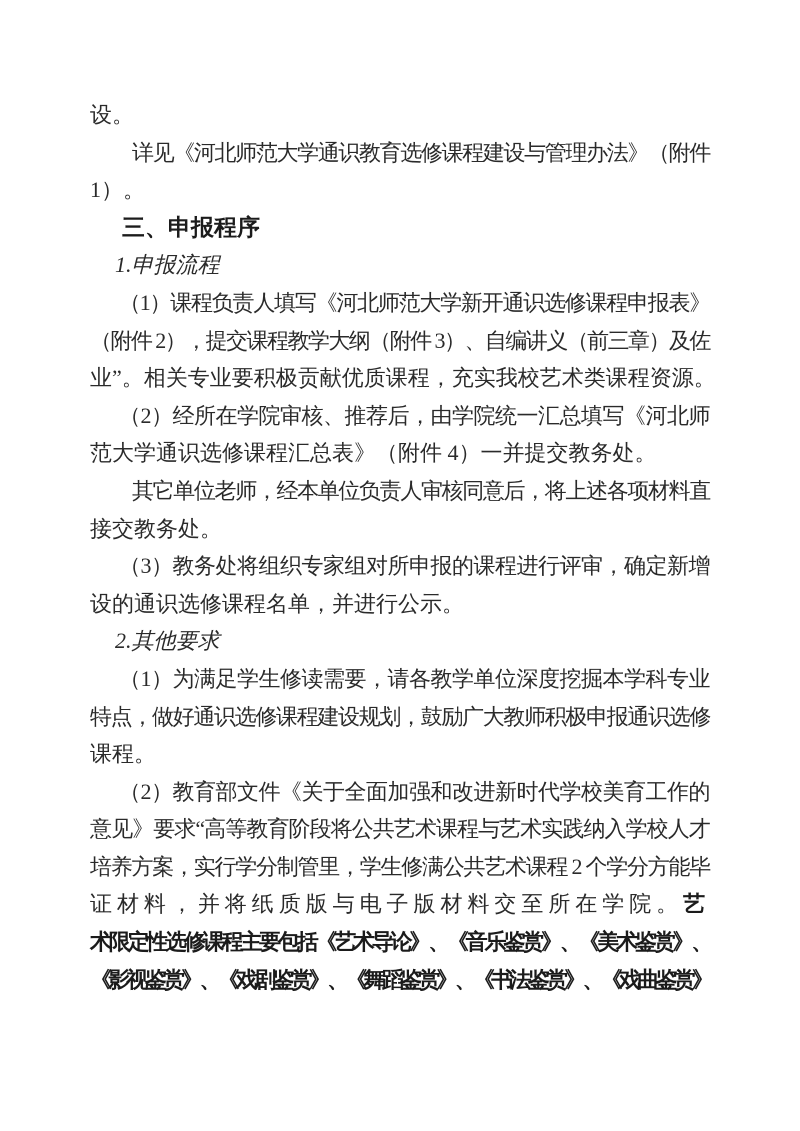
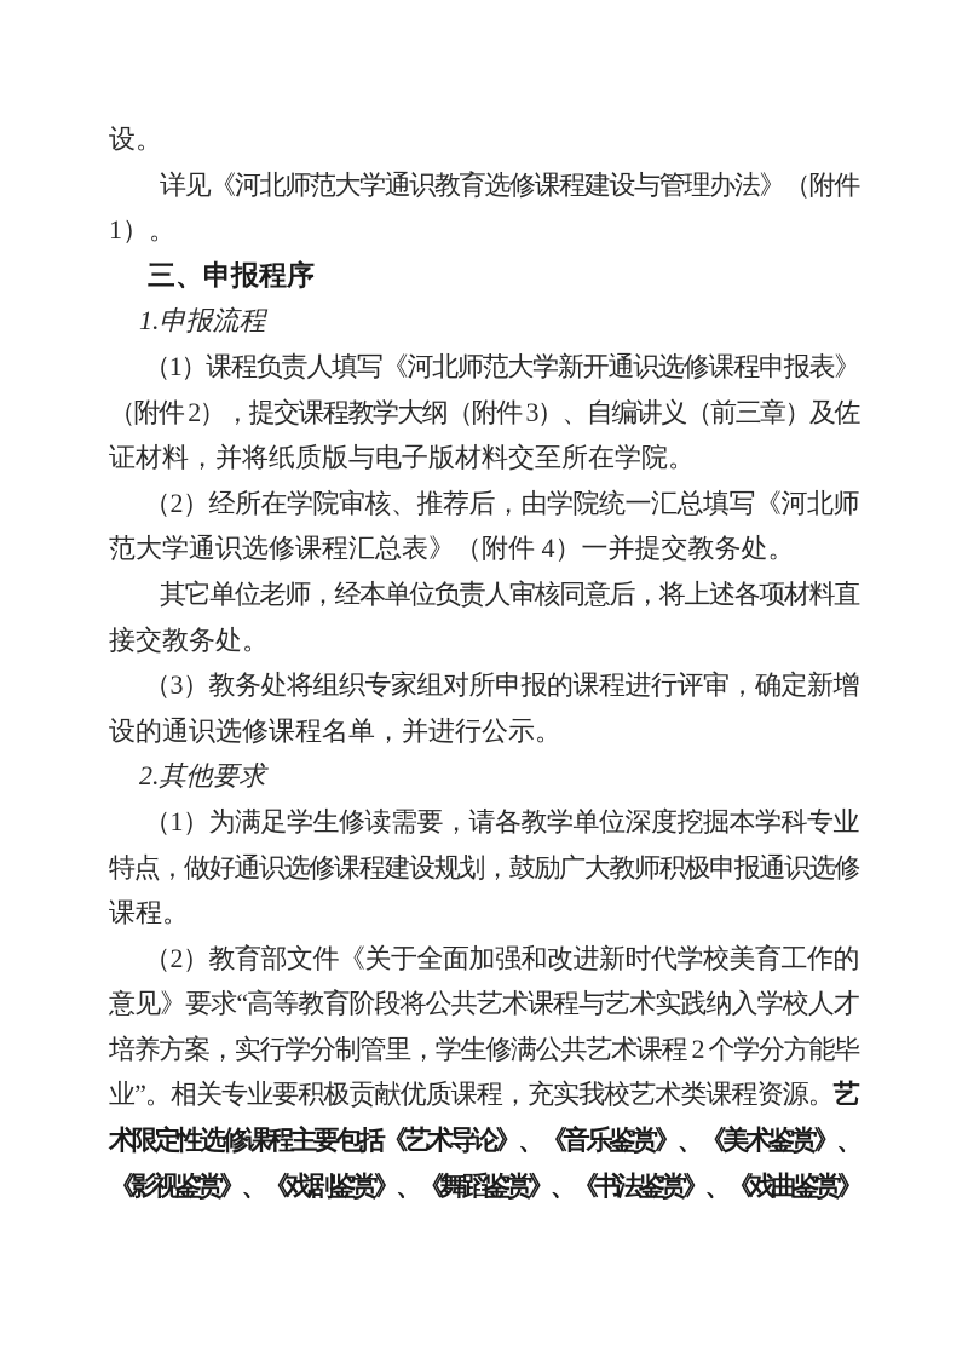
  设。
  详见《河北师范大学通识教育选修课程建设与管理办法》（附件
  1）。
  三、申报程序
  1.申报流程
  （1）课程负责人填写《河北师范大学新开通识选修课程申报表》
  （附件 2），提交课程教学大纲（附件 3）、自编讲义（前三章）及佐
- 业”。相关专业要积极贡献优质课程，充实我校艺术类课程资源。
+ 证材料，并将纸质版与电子版材料交至所在学院。
  （2）经所在学院审核、推荐后，由学院统一汇总填写《河北师
  范大学通识选修课程汇总表》（附件 4）一并提交教务处。
  其它单位老师，经本单位负责人审核同意后，将上述各项材料直
  接交教务处。
  （3）教务处将组织专家组对所申报的课程进行评审，确定新增
  设的通识选修课程名单，并进行公示。
  2.其他要求
  （1）为满足学生修读需要，请各教学单位深度挖掘本学科专业
  特点，做好通识选修课程建设规划，鼓励广大教师积极申报通识选修
  课程。
  （2）教育部文件《关于全面加强和改进新时代学校美育工作的
  意见》要求“高等教育阶段将公共艺术课程与艺术实践纳入学校人才
  培养方案，实行学分制管里，学生修满公共艺术课程 2 个学分方能毕
- 证材料，并将纸质版与电子版材料交至所在学院。艺
+ 业”。相关专业要积极贡献优质课程，充实我校艺术类课程资源。艺
  术限定性选修课程主要包括《艺术导论》、《音乐鉴赏》、《美术鉴赏》、
  《影视鉴赏》、《戏剧鉴赏》、《舞蹈鉴赏》、《书法鉴赏》、《戏曲鉴赏》
